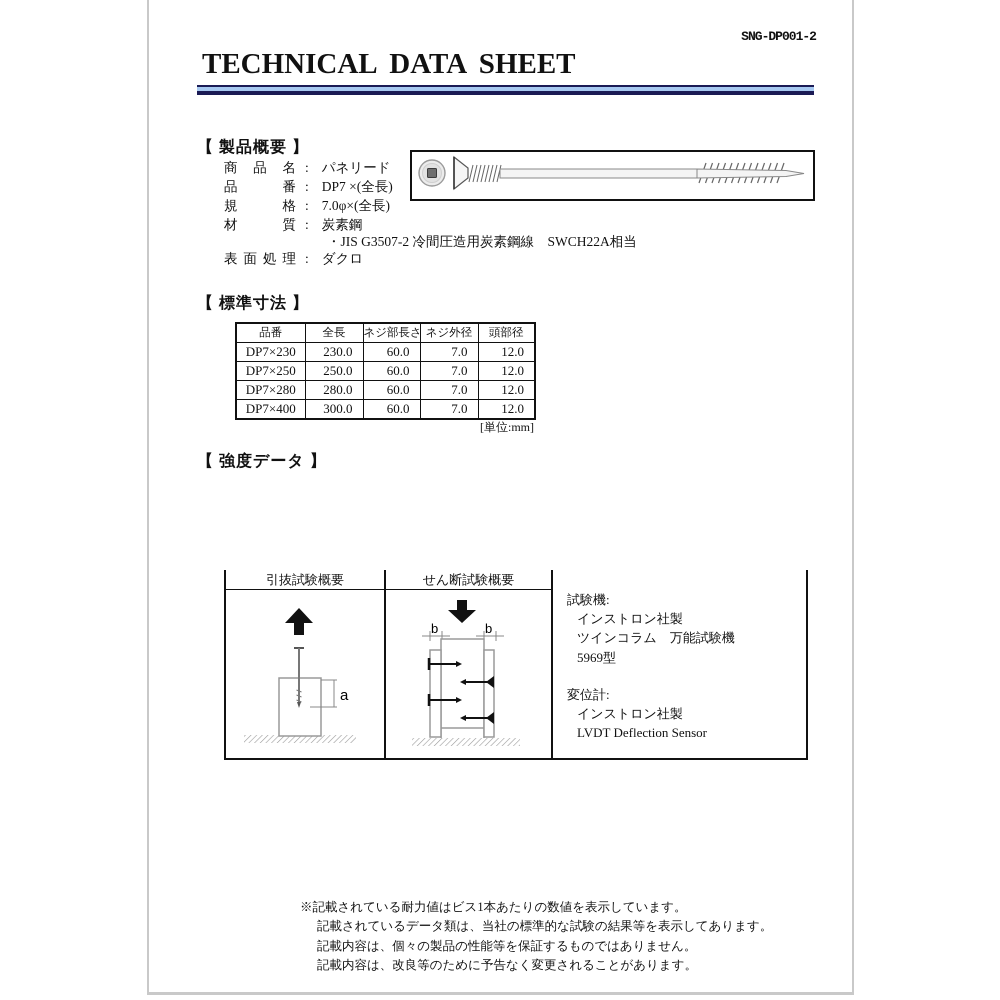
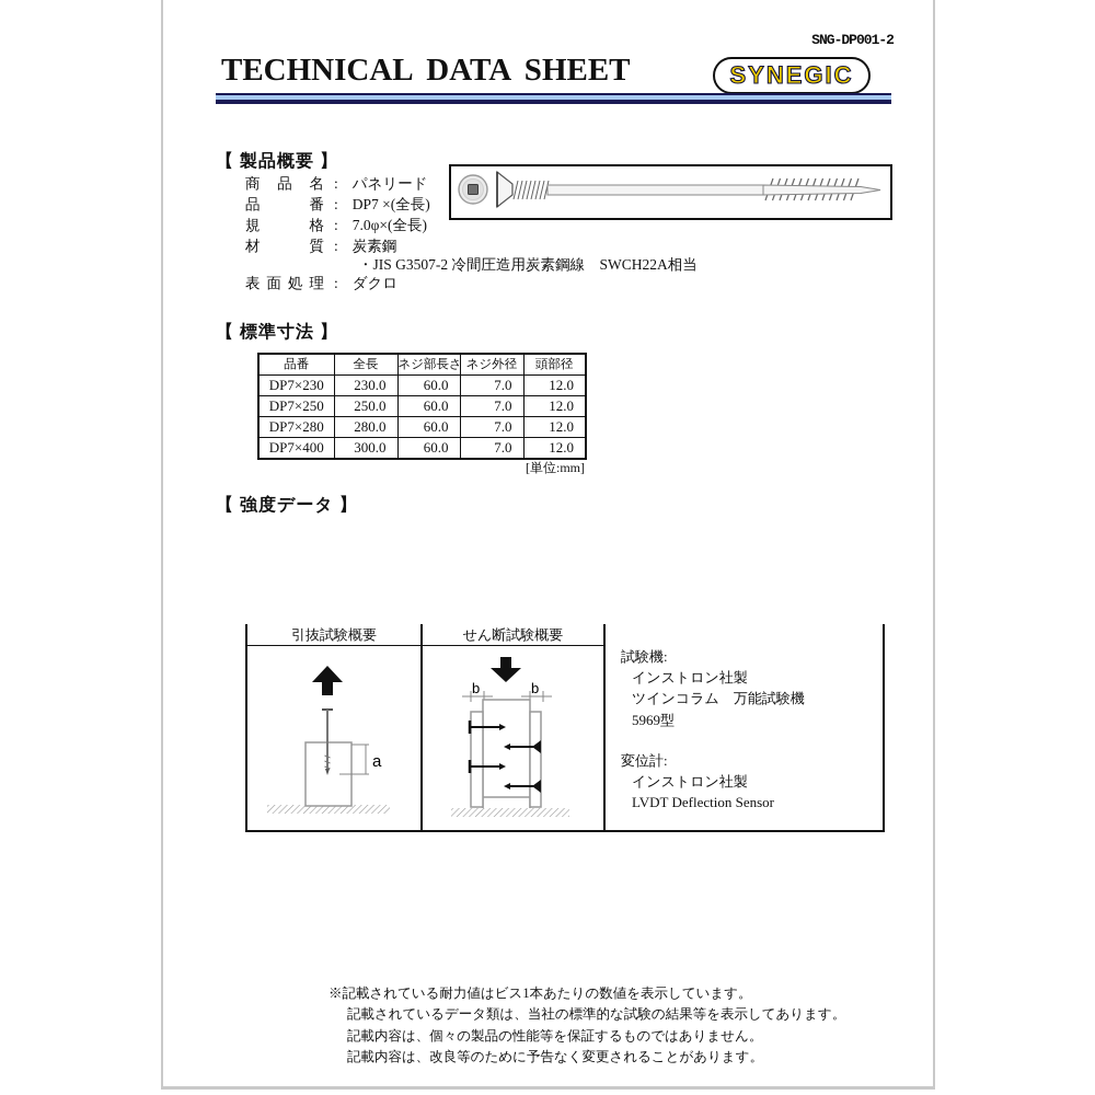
  SNG-DP001-2
  TECHNICAL DATA SHEET
+ SYNEGIC
  【 製品概要 】
  商品名 : パネリード
  品番 : DP7 ×(全長)
  規格 : 7.0φ×(全長)
  材質 : 炭素鋼
  ・JIS G3507-2 冷間圧造用炭素鋼線 SWCH22A相当
  表面処理 : ダクロ
  【 標準寸法 】
  品番	全長	ネジ部長さ	ネジ外径	頭部径
  DP7×230	230.0	60.0	7.0	12.0
  DP7×250	250.0	60.0	7.0	12.0
  DP7×280	280.0	60.0	7.0	12.0
  DP7×400	300.0	60.0	7.0	12.0
  [単位:mm]
  【 強度データ 】
  引抜試験概要
  a
  せん断試験概要
  b
  b
  試験機:
  インストロン社製
  ツインコラム 万能試験機
  5969型
  変位計:
  インストロン社製
  LVDT Deflection Sensor
  ※記載されている耐力値はビス1本あたりの数値を表示しています。
  記載されているデータ類は、当社の標準的な試験の結果等を表示してあります。
  記載内容は、個々の製品の性能等を保証するものではありません。
  記載内容は、改良等のために予告なく変更されることがあります。
